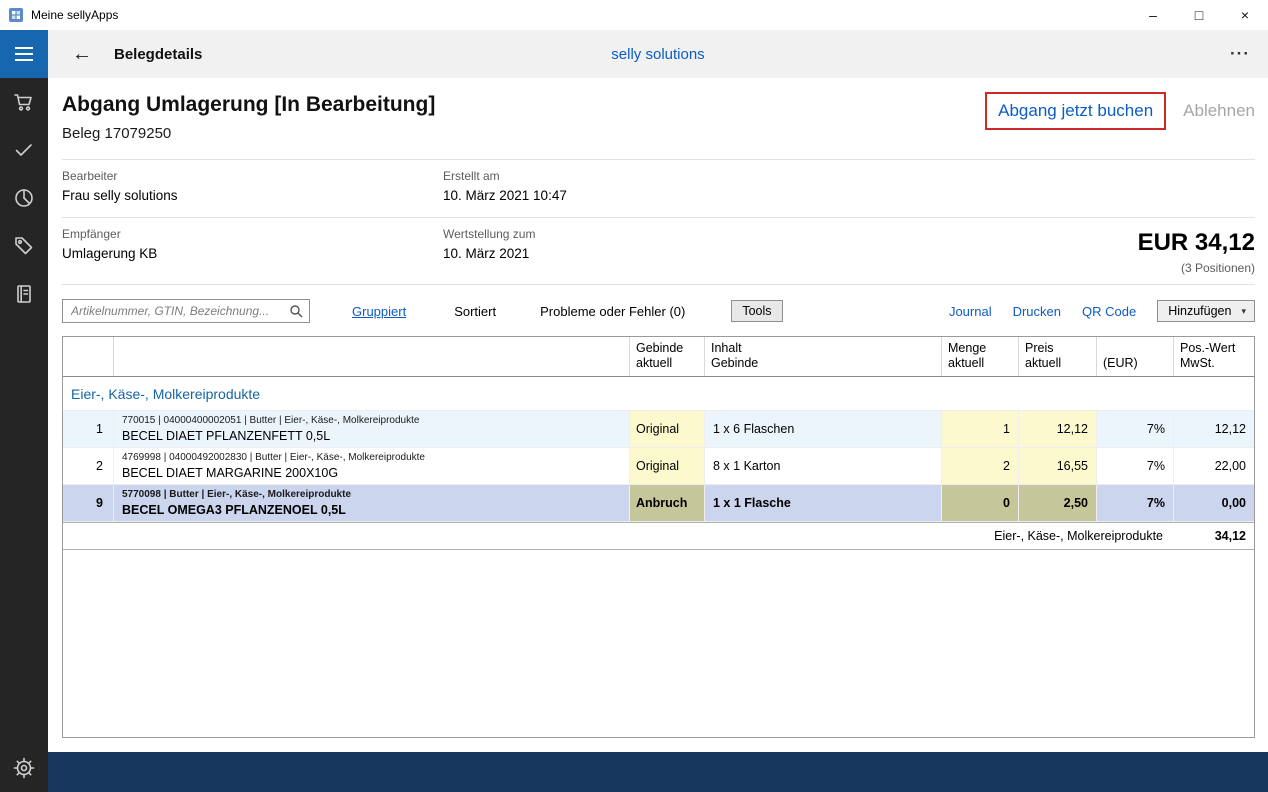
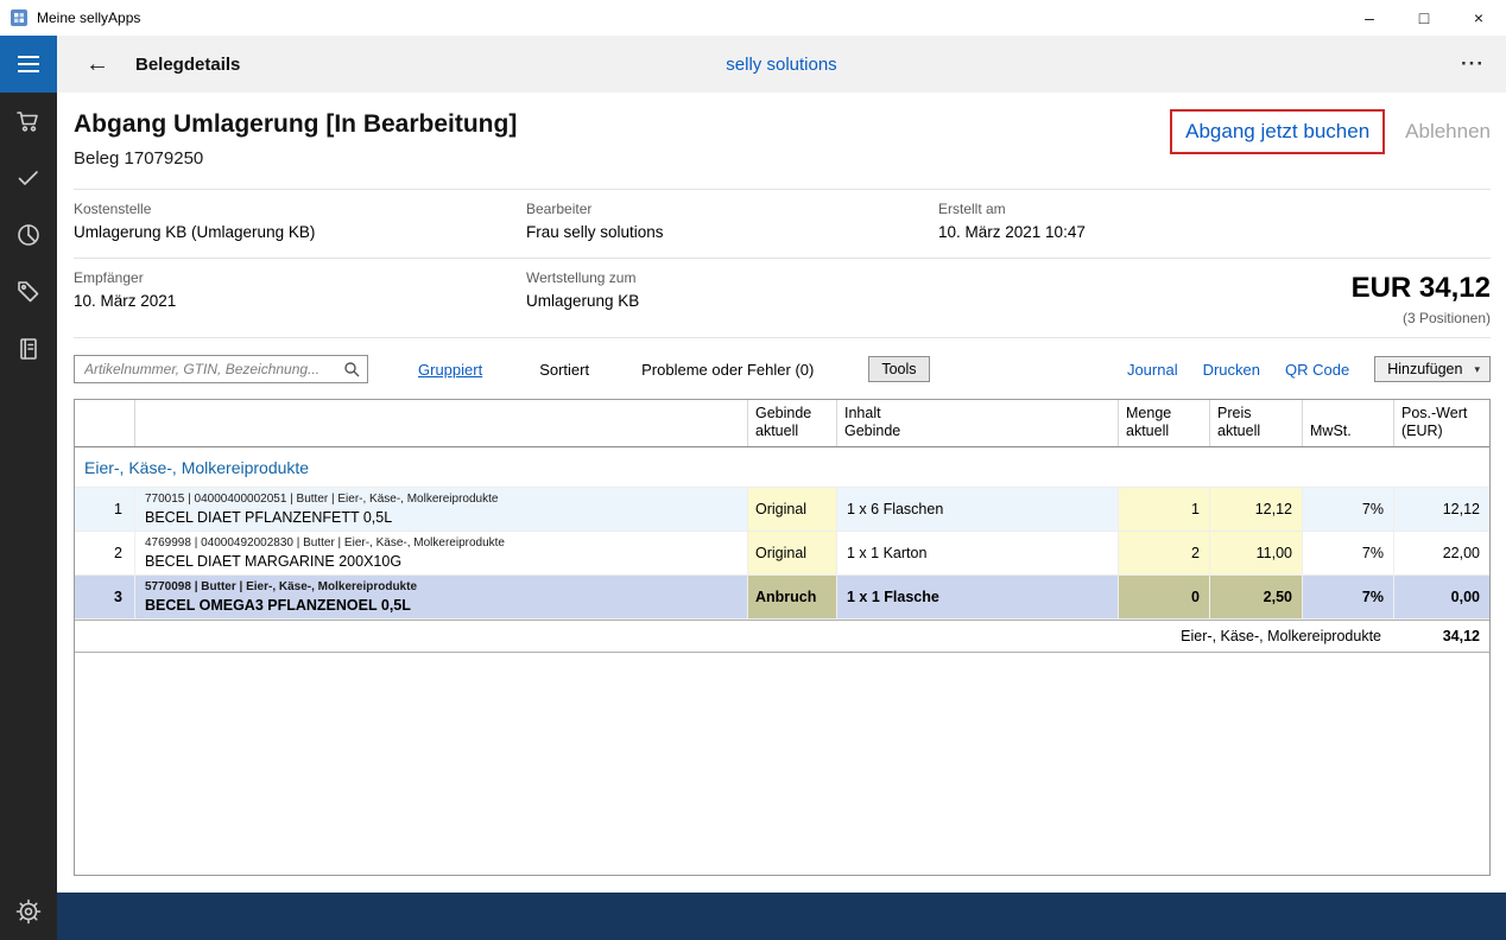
  Meine sellyApps
  –
  □
  ×
  selly solutions
  ←
  Belegdetails
  ···
  Abgang Umlagerung [In Bearbeitung]
  Beleg 17079250
  Abgang jetzt buchen
  Ablehnen
+ Kostenstelle
+ Umlagerung KB (Umlagerung KB)
  Bearbeiter
  Frau selly solutions
  Erstellt am
  10. März 2021 10:47
  Empfänger
- Umlagerung KB
+ 10. März 2021
  Wertstellung zum
- 10. März 2021
+ Umlagerung KB
  EUR 34,12
  (3 Positionen)
  Artikelnummer, GTIN, Bezeichnung...
  Gruppiert
  Sortiert
  Probleme oder Fehler (0)
  Tools
  Journal
  Drucken
  QR Code
  Hinzufügen
  ▾
  Gebinde
  aktuell
  Inhalt
  Gebinde
  Menge
  aktuell
  Preis
  aktuell
- (EUR)
+ MwSt.
  Pos.-Wert
- MwSt.
+ (EUR)
  Eier-, Käse-, Molkereiprodukte
  1
  770015 | 04000400002051 | Butter | Eier-, Käse-, Molkereiprodukte
  BECEL DIAET PFLANZENFETT 0,5L
  Original
  1 x 6 Flaschen
  1
  12,12
  7%
  12,12
  2
  4769998 | 04000492002830 | Butter | Eier-, Käse-, Molkereiprodukte
  BECEL DIAET MARGARINE 200X10G
  Original
- 8 x 1 Karton
+ 1 x 1 Karton
  2
- 16,55
+ 11,00
  7%
  22,00
- 9
+ 3
  5770098 | Butter | Eier-, Käse-, Molkereiprodukte
  BECEL OMEGA3 PFLANZENOEL 0,5L
  Anbruch
  1 x 1 Flasche
  0
  2,50
  7%
  0,00
  Eier-, Käse-, Molkereiprodukte
  34,12
